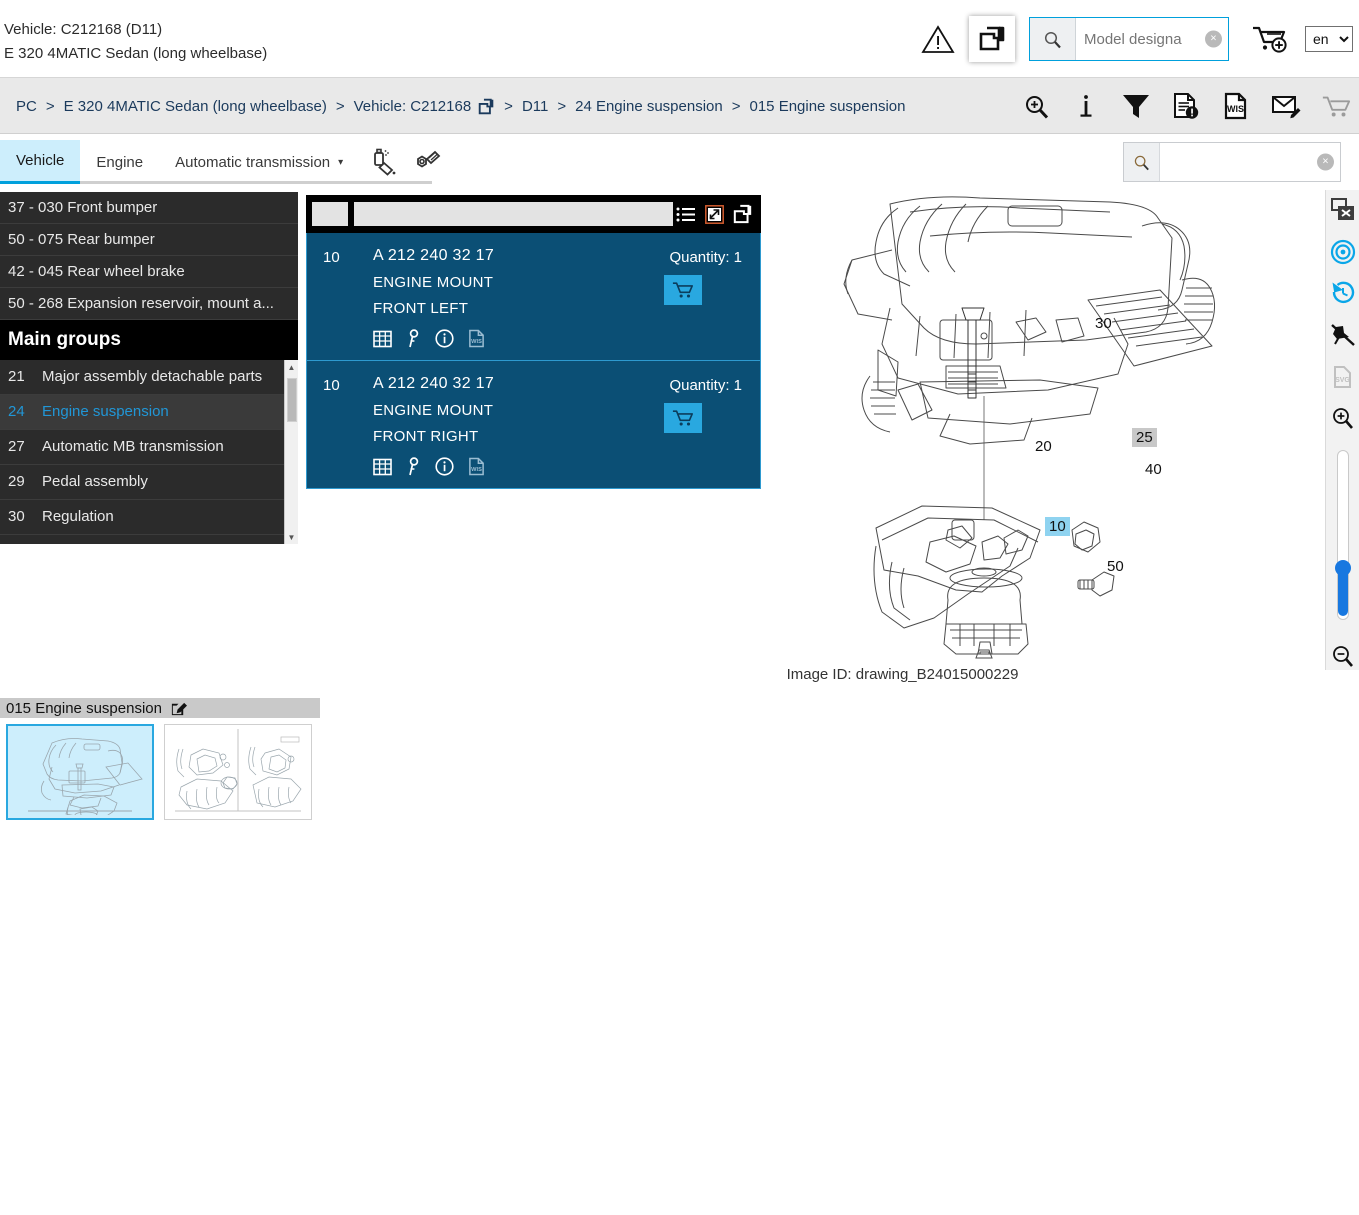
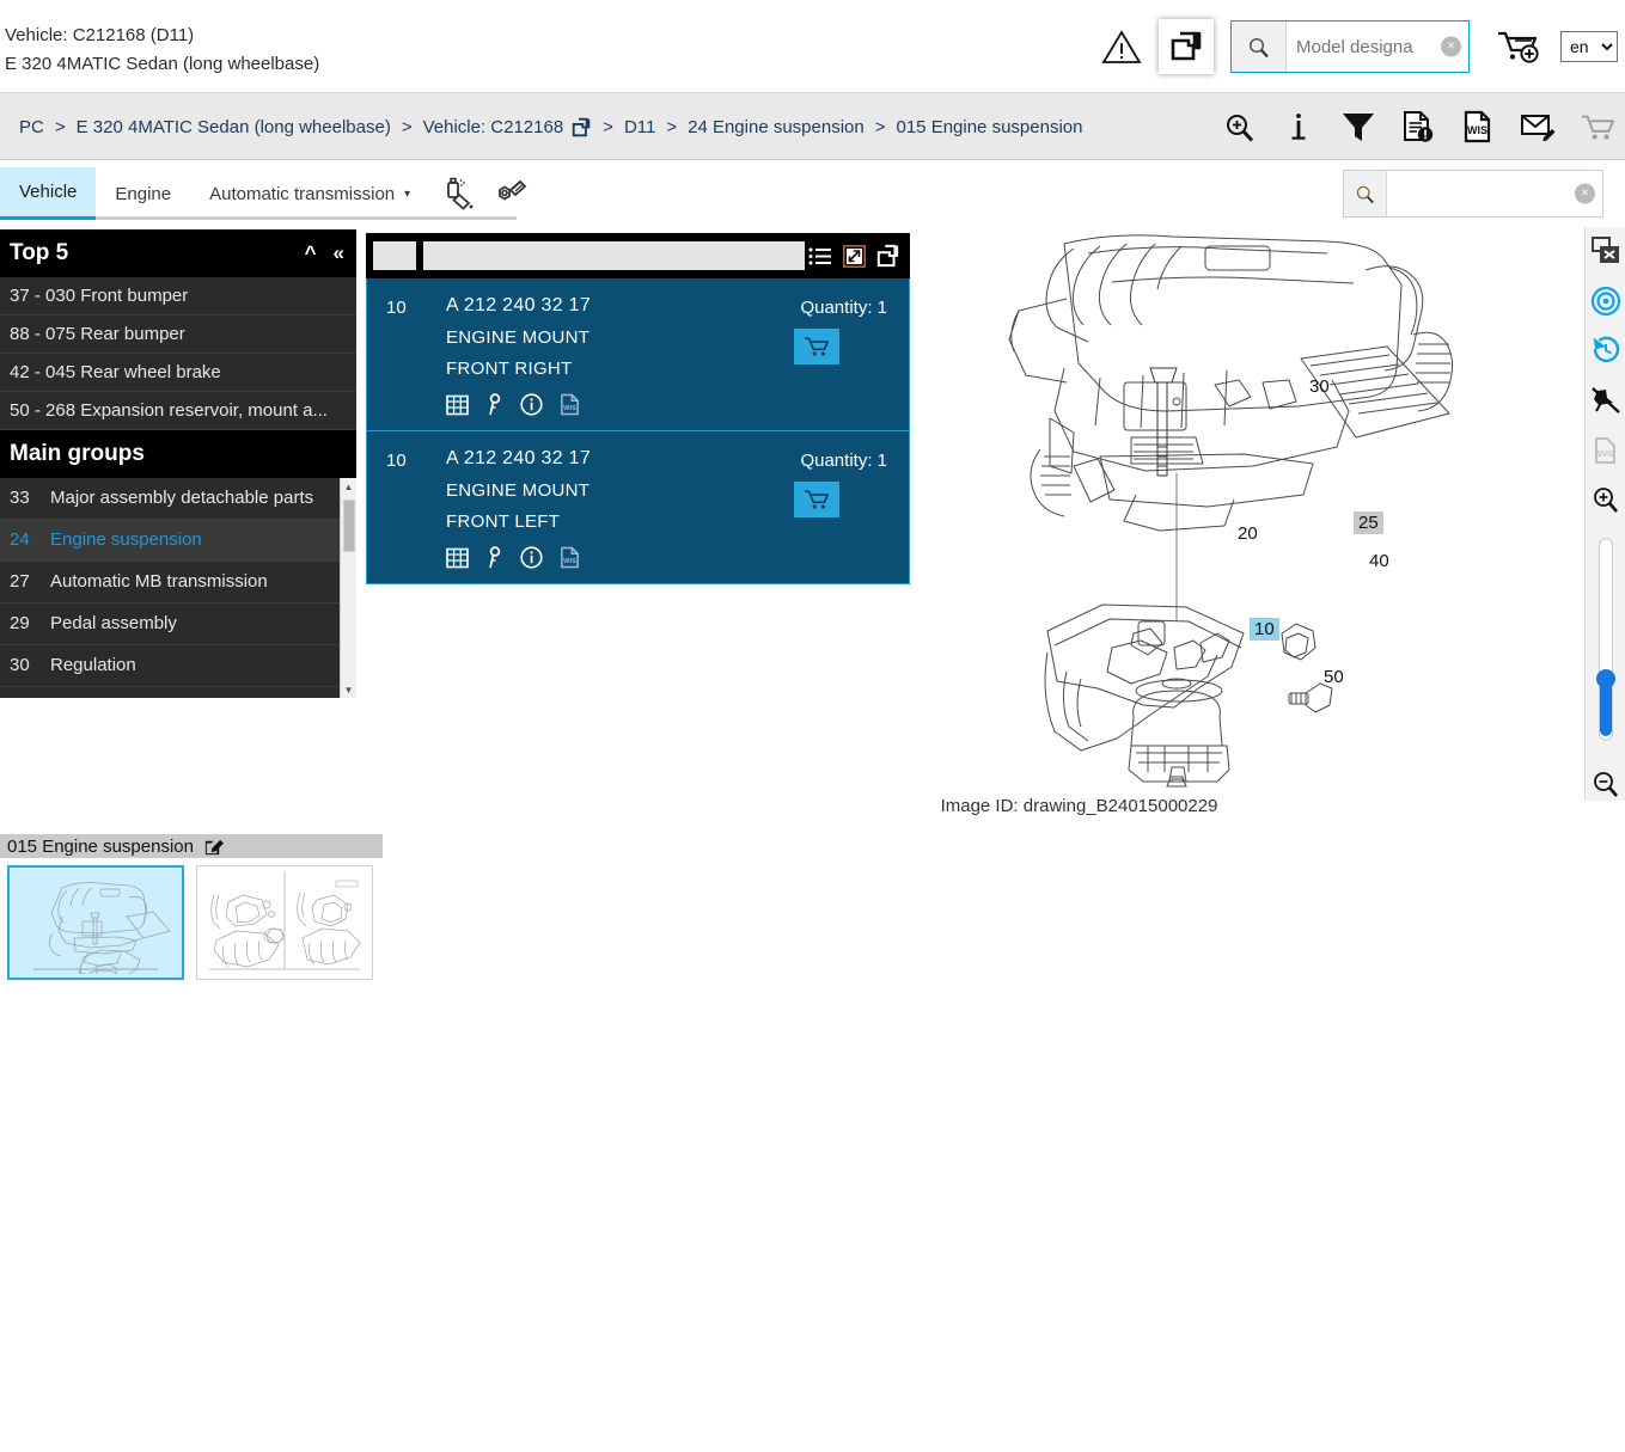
  Vehicle: C212168 (D11)
  E 320 4MATIC Sedan (long wheelbase)
  Model designa
  ×
  en
  PC
  >
  E 320 4MATIC Sedan (long wheelbase)
  >
  Vehicle: C212168
  >
  D11
  >
  24 Engine suspension
  >
  015 Engine suspension
  WIS
  Vehicle
  Engine
  Automatic transmission
  ▾
  ×
+ Top 5
+ ^
+ «
  37 - 030 Front bumper
- 50 - 075 Rear bumper
+ 88 - 075 Rear bumper
  42 - 045 Rear wheel brake
  50 - 268 Expansion reservoir, mount a...
  Main groups
- 21
+ 33
  Major assembly detachable parts
  24
  Engine suspension
  27
  Automatic MB transmission
  29
  Pedal assembly
  30
  Regulation
  ▲
  ▼
  10
  A 212 240 32 17
  ENGINE MOUNT
- FRONT LEFT
+ FRONT RIGHT
  Quantity: 1
  10
  A 212 240 32 17
  ENGINE MOUNT
- FRONT RIGHT
+ FRONT LEFT
  Quantity: 1
  30
  20
  25
  40
  10
  50
  Image ID: drawing_B24015000229
  015 Engine suspension
